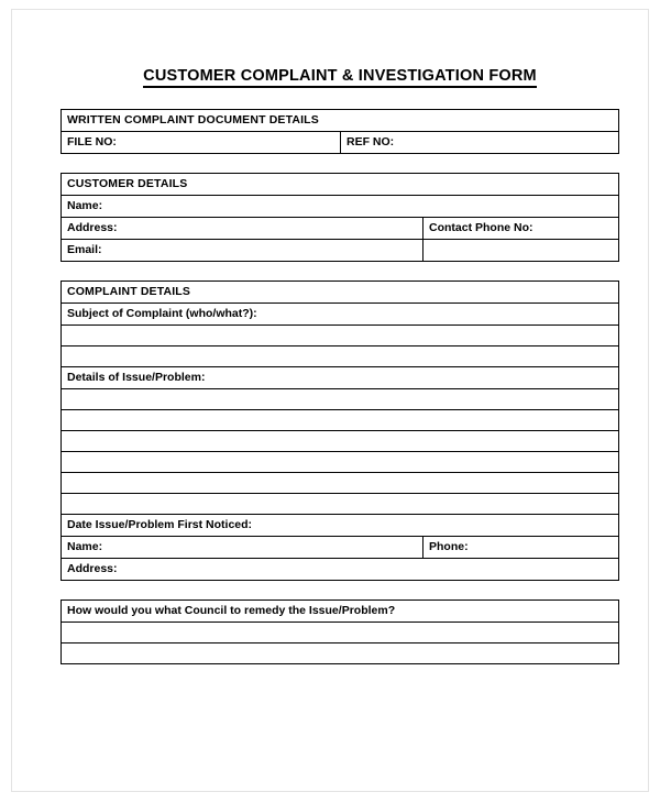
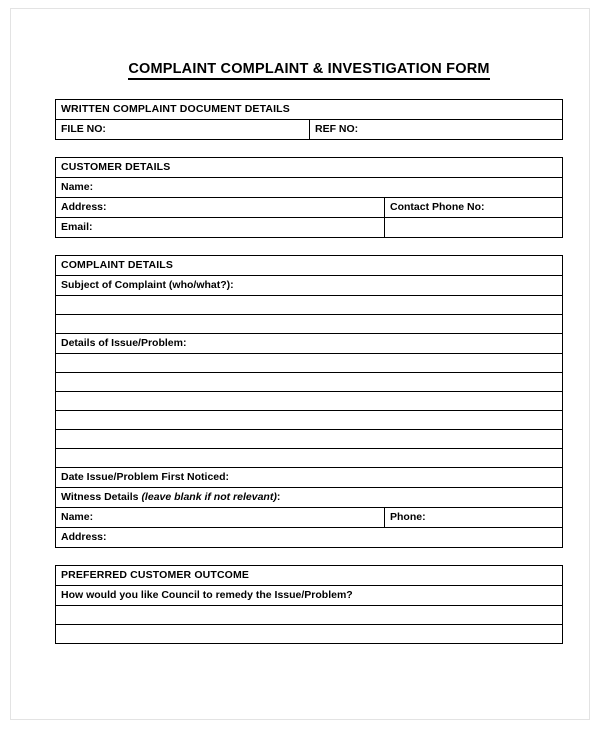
- CUSTOMER COMPLAINT & INVESTIGATION FORM
+ COMPLAINT COMPLAINT & INVESTIGATION FORM
  WRITTEN COMPLAINT DOCUMENT DETAILS
  FILE NO:	REF NO:
  CUSTOMER DETAILS
  Name:
  Address:	Contact Phone No:
  Email:
  COMPLAINT DETAILS
  Subject of Complaint (who/what?):
  Details of Issue/Problem:
  Date Issue/Problem First Noticed:
+ Witness Details (leave blank if not relevant):
  Name:	Phone:
  Address:
+ PREFERRED CUSTOMER OUTCOME
- How would you what Council to remedy the Issue/Problem?
+ How would you like Council to remedy the Issue/Problem?
